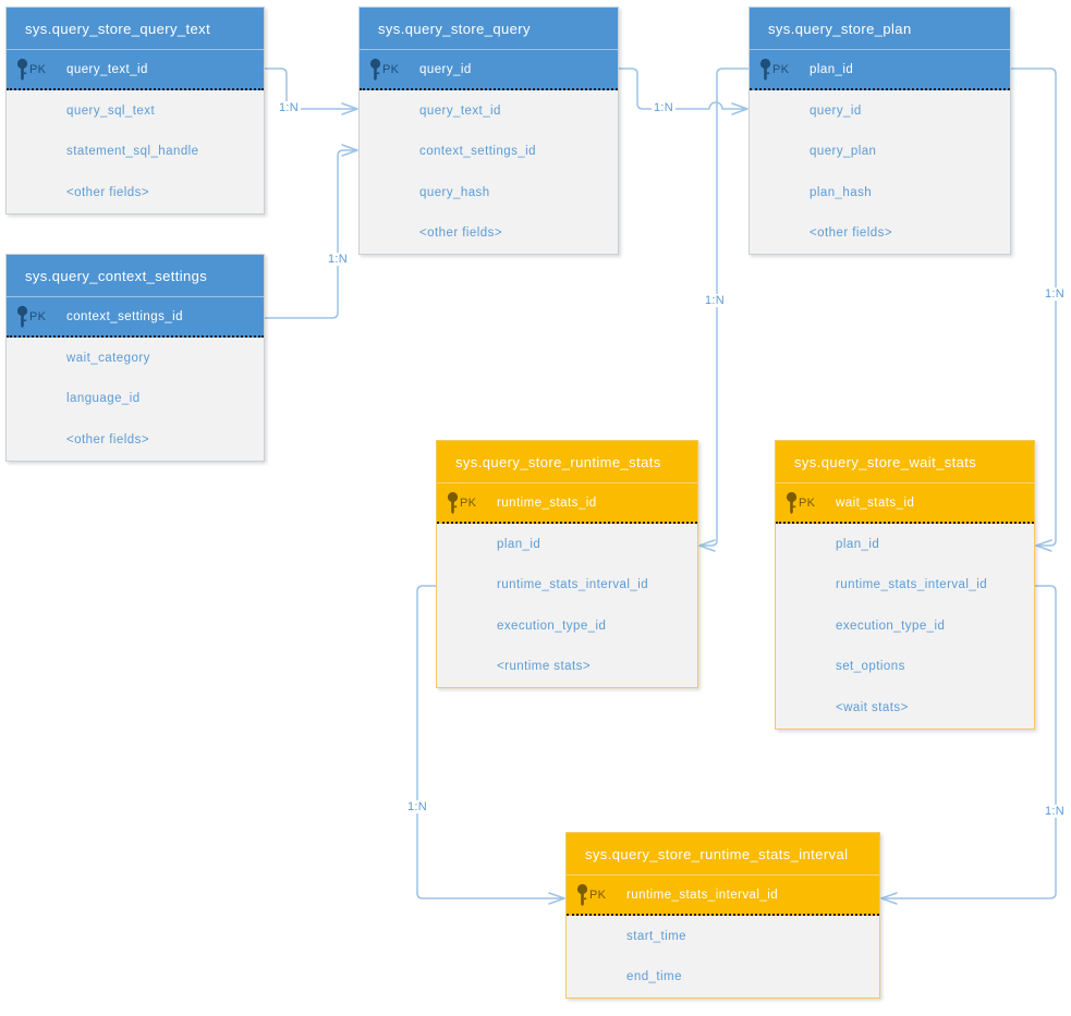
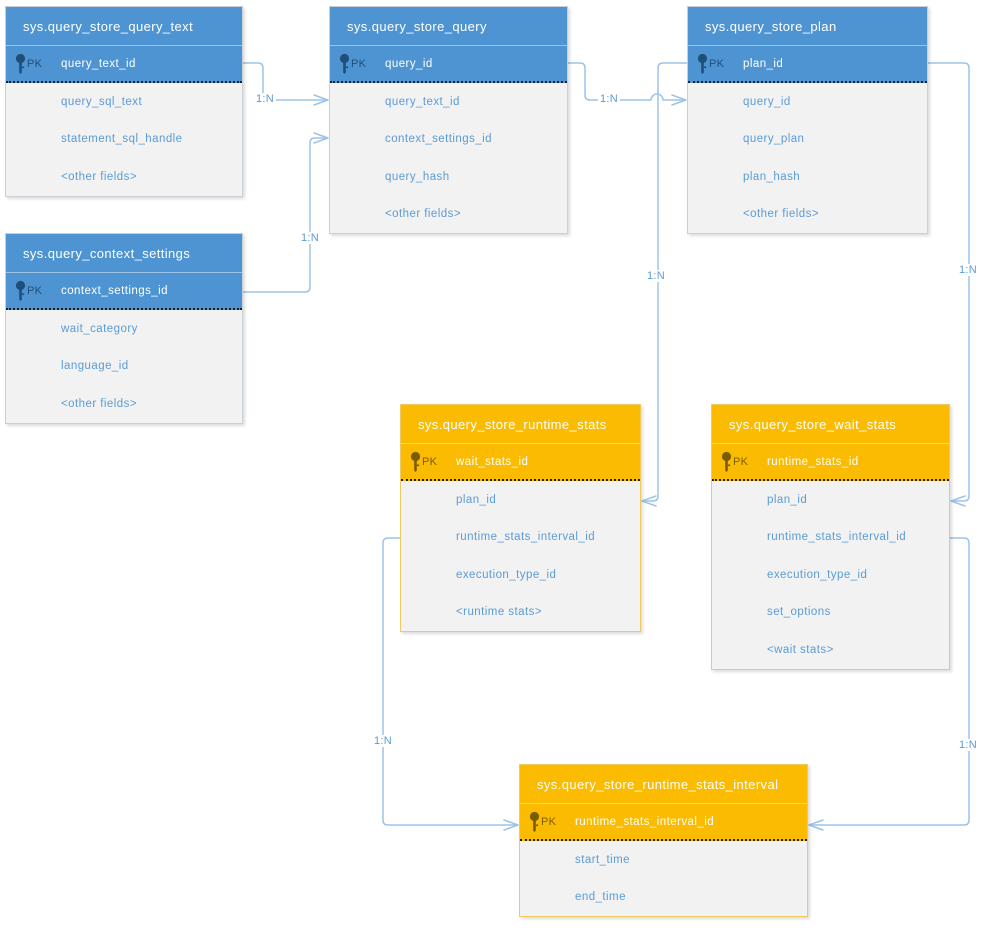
  1:N
  1:N
  1:N
  1:N
  1:N
  1:N
  1:N
  sys.query_store_query_text
  PK
  query_text_id
  query_sql_text
  statement_sql_handle
  <other fields>
  sys.query_store_query
  PK
  query_id
  query_text_id
  context_settings_id
  query_hash
  <other fields>
  sys.query_store_plan
  PK
  plan_id
  query_id
  query_plan
  plan_hash
  <other fields>
  sys.query_context_settings
  PK
  context_settings_id
  wait_category
  language_id
  <other fields>
  sys.query_store_runtime_stats
  PK
- runtime_stats_id
+ wait_stats_id
  plan_id
  runtime_stats_interval_id
  execution_type_id
  <runtime stats>
  sys.query_store_wait_stats
  PK
- wait_stats_id
+ runtime_stats_id
  plan_id
  runtime_stats_interval_id
  execution_type_id
  set_options
  <wait stats>
  sys.query_store_runtime_stats_interval
  PK
  runtime_stats_interval_id
  start_time
  end_time
